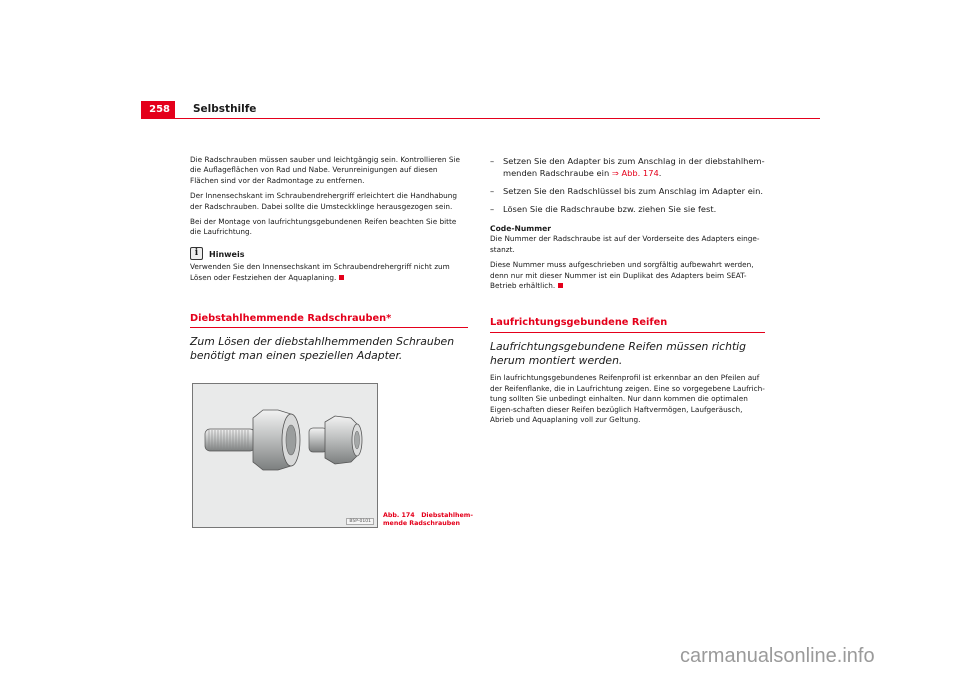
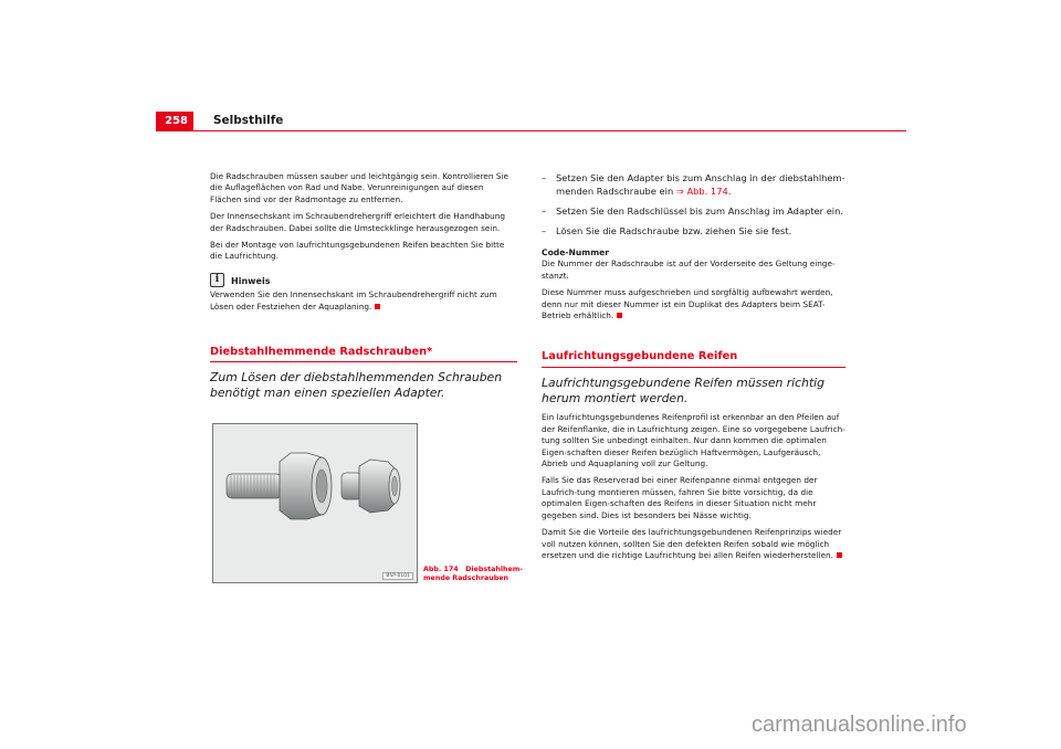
  258
  Selbsthilfe
  Die Radschrauben müssen sauber und leichtgängig sein. Kontrollieren Sie die Auflageflächen von Rad und Nabe. Verunreinigungen auf diesen Flächen sind vor der Radmontage zu entfernen.
  Der Innensechskant im Schraubendrehergriff erleichtert die Handhabung der Radschrauben. Dabei sollte die Umsteckklinge herausgezogen sein.
  Bei der Montage von laufrichtungsgebundenen Reifen beachten Sie bitte die Laufrichtung.
  i
  Hinweis
  Verwenden Sie den Innensechskant im Schraubendrehergriff nicht zum Lösen oder Festziehen der Aquaplaning.
  Diebstahlhemmende Radschrauben*
  Zum Lösen der diebstahlhemmenden Schrauben benötigt man einen speziellen Adapter.
  –
  Setzen Sie den Adapter bis zum Anschlag in der diebstahlhem-menden Radschraube ein ⇒ Abb. 174.
  –
  Setzen Sie den Radschlüssel bis zum Anschlag im Adapter ein.
  –
  Lösen Sie die Radschraube bzw. ziehen Sie sie fest.
  Code-Nummer
- Die Nummer der Radschraube ist auf der Vorderseite des Adapters einge-stanzt.
+ Die Nummer der Radschraube ist auf der Vorderseite des Geltung einge-stanzt.
  Diese Nummer muss aufgeschrieben und sorgfältig aufbewahrt werden, denn nur mit dieser Nummer ist ein Duplikat des Adapters beim SEAT-Betrieb erhältlich.
  Laufrichtungsgebundene Reifen
  Laufrichtungsgebundene Reifen müssen richtig herum montiert werden.
  Ein laufrichtungsgebundenes Reifenprofil ist erkennbar an den Pfeilen auf der Reifenflanke, die in Laufrichtung zeigen. Eine so vorgegebene Laufrich-tung sollten Sie unbedingt einhalten. Nur dann kommen die optimalen Eigen-schaften dieser Reifen bezüglich Haftvermögen, Laufgeräusch, Abrieb und Aquaplaning voll zur Geltung.
+ Falls Sie das Reserverad bei einer Reifenpanne einmal entgegen der Laufrich-tung montieren müssen, fahren Sie bitte vorsichtig, da die optimalen Eigen-schaften des Reifens in dieser Situation nicht mehr gegeben sind. Dies ist besonders bei Nässe wichtig.
+ Damit Sie die Vorteile des laufrichtungsgebundenen Reifenprinzips wieder voll nutzen können, sollten Sie den defekten Reifen sobald wie möglich ersetzen und die richtige Laufrichtung bei allen Reifen wiederherstellen.
  carmanualsonline.info
